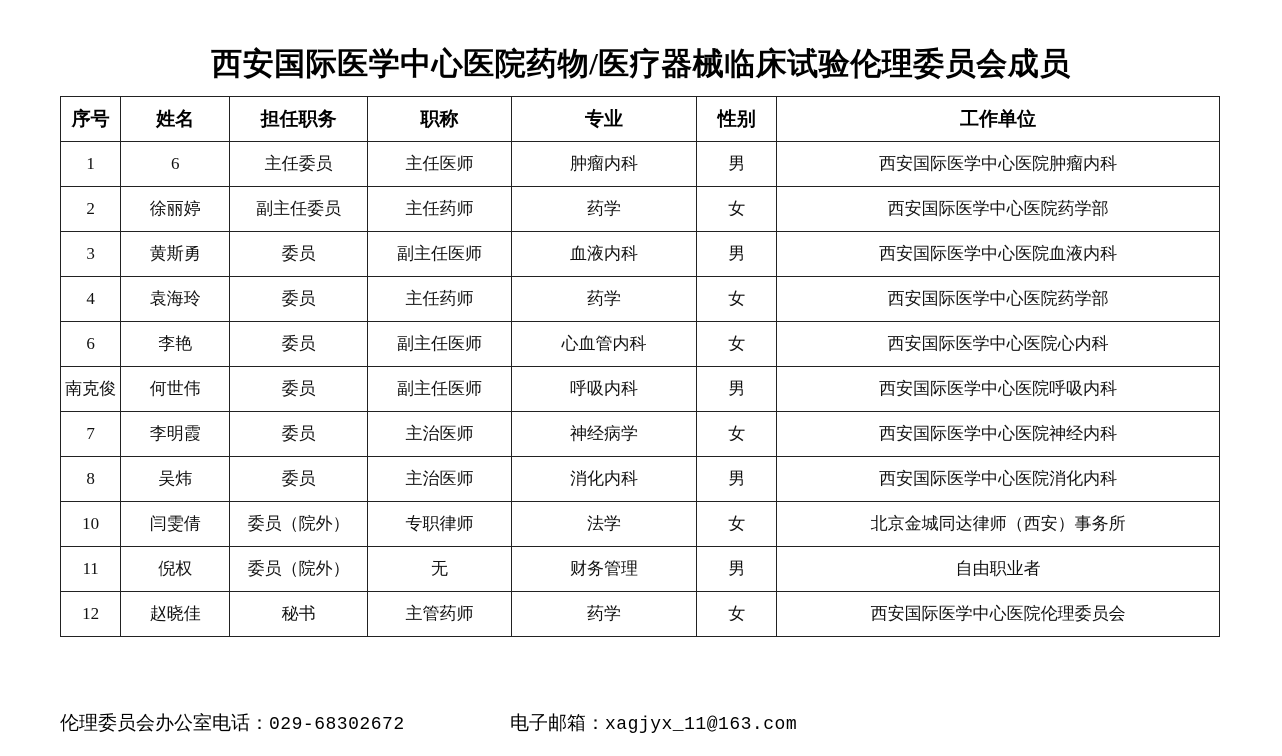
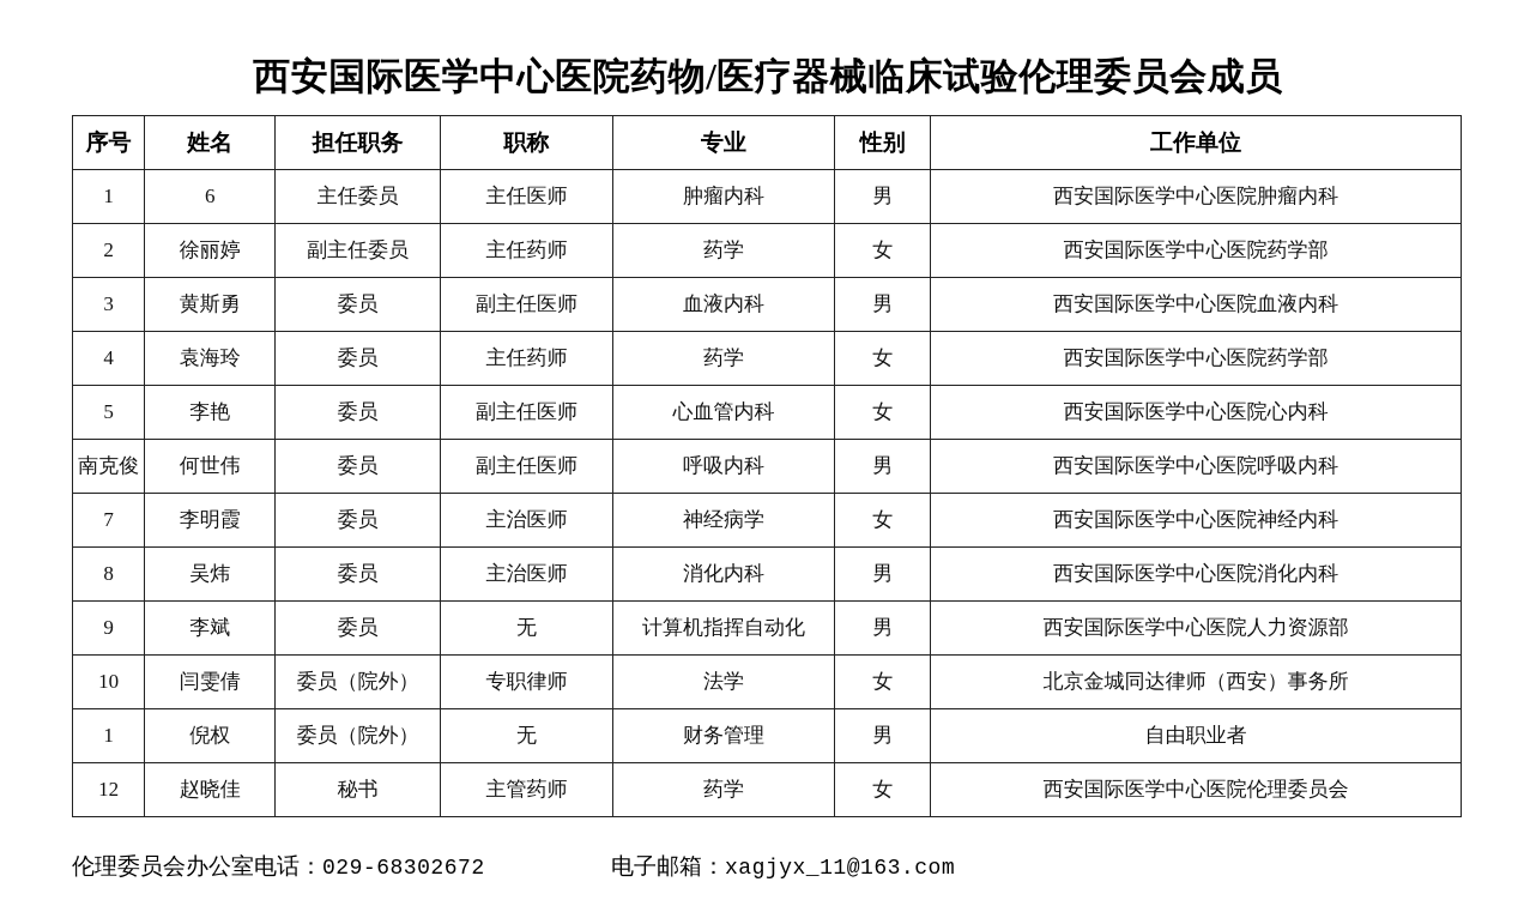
  西安国际医学中心医院药物/医疗器械临床试验伦理委员会成员
  序号	姓名	担任职务	职称	专业	性别	工作单位
  1	6	主任委员	主任医师	肿瘤内科	男	西安国际医学中心医院肿瘤内科
  2	徐丽婷	副主任委员	主任药师	药学	女	西安国际医学中心医院药学部
  3	黄斯勇	委员	副主任医师	血液内科	男	西安国际医学中心医院血液内科
  4	袁海玲	委员	主任药师	药学	女	西安国际医学中心医院药学部
- 6	李艳	委员	副主任医师	心血管内科	女	西安国际医学中心医院心内科
+ 5	李艳	委员	副主任医师	心血管内科	女	西安国际医学中心医院心内科
  南克俊	何世伟	委员	副主任医师	呼吸内科	男	西安国际医学中心医院呼吸内科
  7	李明霞	委员	主治医师	神经病学	女	西安国际医学中心医院神经内科
  8	吴炜	委员	主治医师	消化内科	男	西安国际医学中心医院消化内科
+ 9	李斌	委员	无	计算机指挥自动化	男	西安国际医学中心医院人力资源部
  10	闫雯倩	委员（院外）	专职律师	法学	女	北京金城同达律师（西安）事务所
- 11	倪权	委员（院外）	无	财务管理	男	自由职业者
+ 1	倪权	委员（院外）	无	财务管理	男	自由职业者
  12	赵晓佳	秘书	主管药师	药学	女	西安国际医学中心医院伦理委员会
  伦理委员会办公室电话：029-68302672
  电子邮箱：xagjyx_11@163.com
